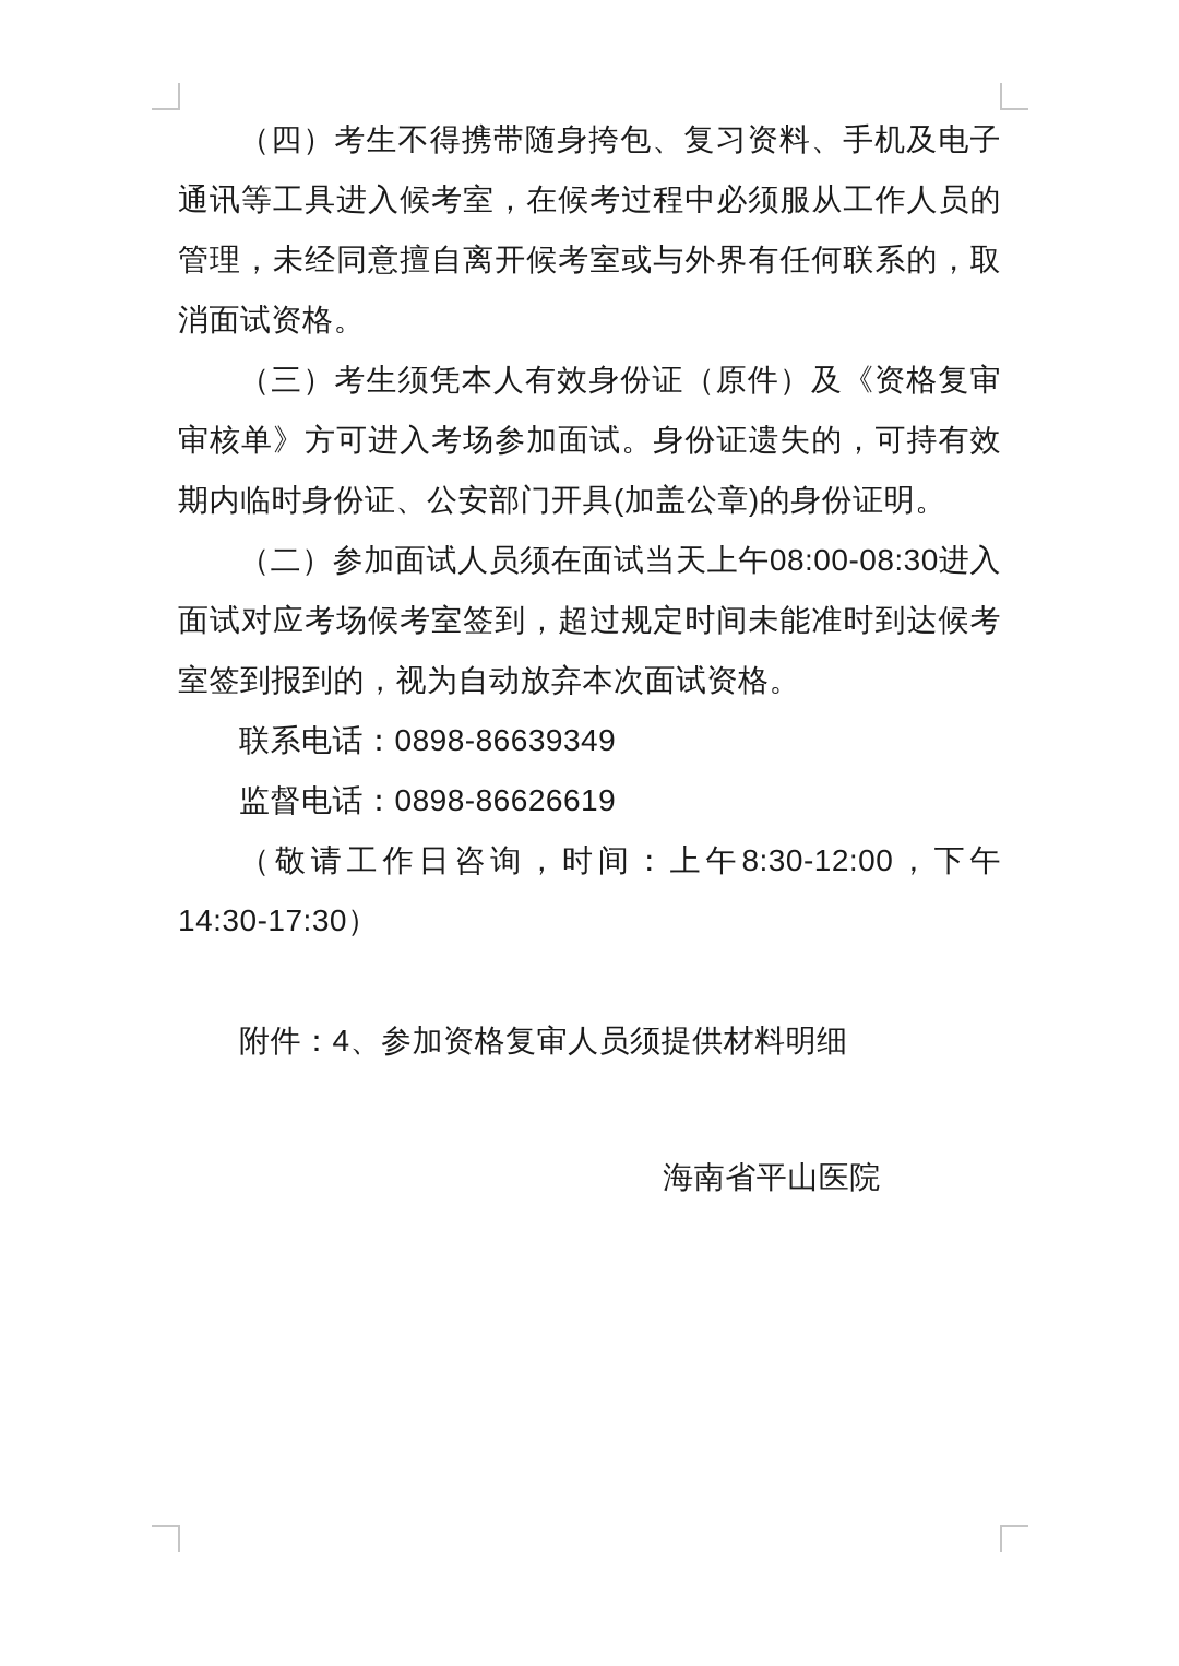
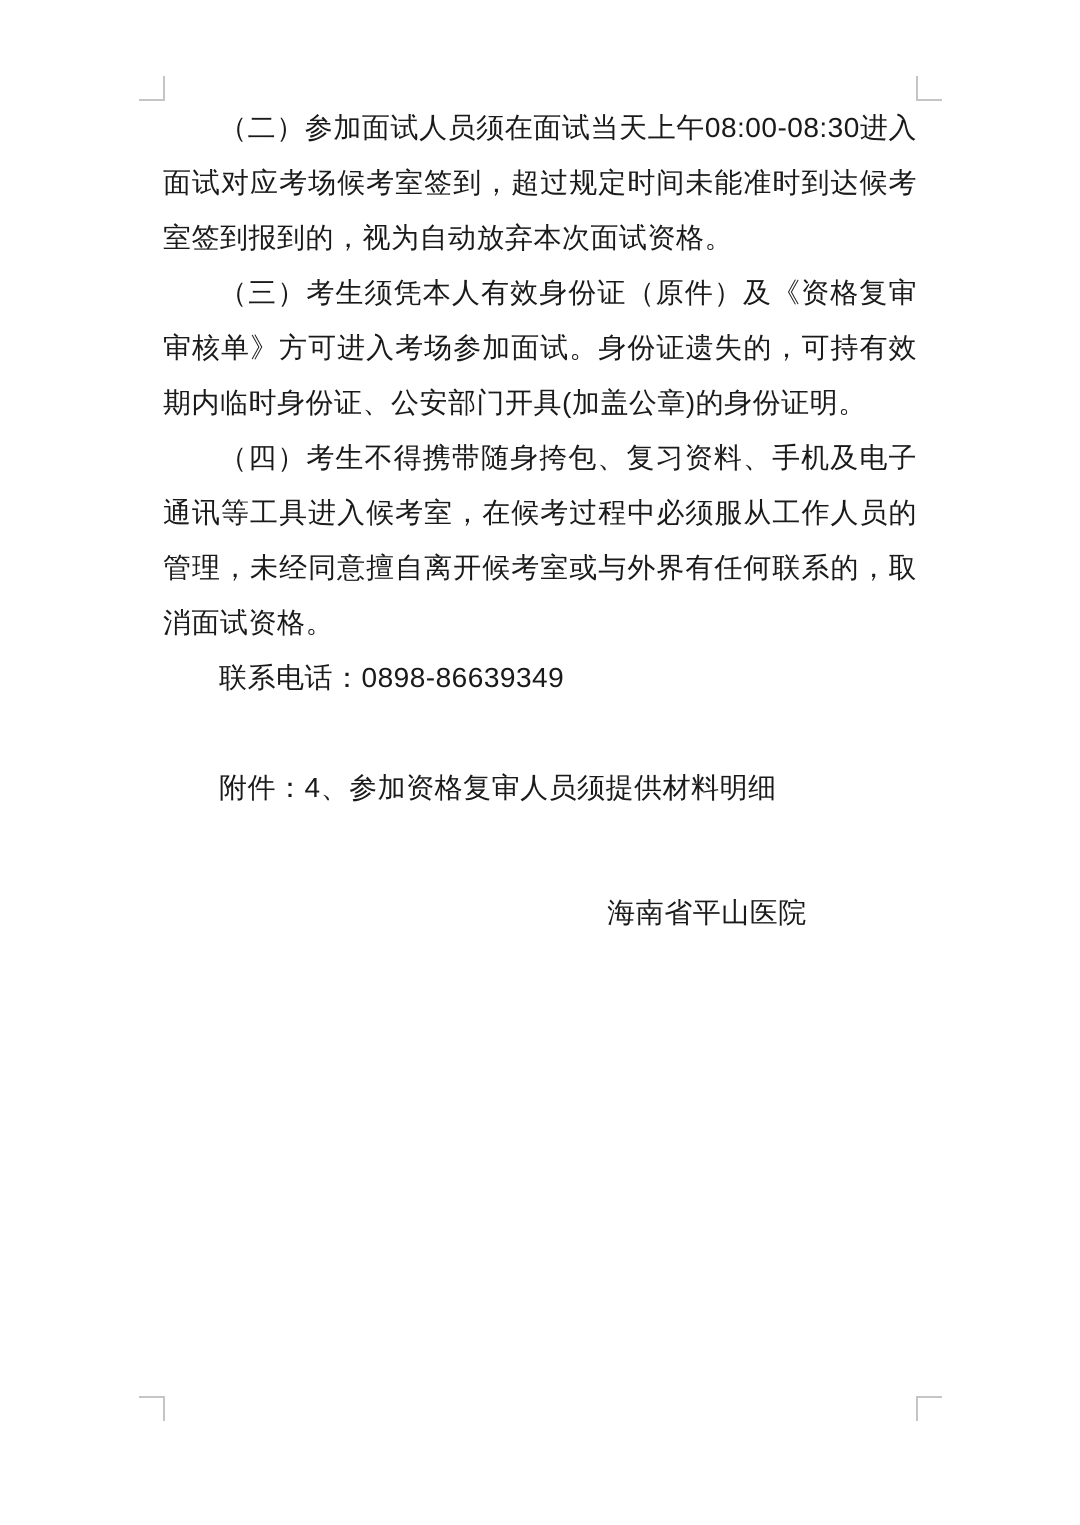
- （四）考生不得携带随身挎包、复习资料、手机及电子通讯等工具进入候考室，在候考过程中必须服从工作人员的管理，未经同意擅自离开候考室或与外界有任何联系的，取消面试资格。
+ （二）参加面试人员须在面试当天上午08:00-08:30进入面试对应考场候考室签到，超过规定时间未能准时到达候考室签到报到的，视为自动放弃本次面试资格。
  （三）考生须凭本人有效身份证（原件）及《资格复审审核单》方可进入考场参加面试。身份证遗失的，可持有效期内临时身份证、公安部门开具(加盖公章)的身份证明。
- （二）参加面试人员须在面试当天上午08:00-08:30进入面试对应考场候考室签到，超过规定时间未能准时到达候考室签到报到的，视为自动放弃本次面试资格。
+ （四）考生不得携带随身挎包、复习资料、手机及电子通讯等工具进入候考室，在候考过程中必须服从工作人员的管理，未经同意擅自离开候考室或与外界有任何联系的，取消面试资格。
  联系电话：0898-86639349
- 监督电话：0898-86626619
- （敬请工作日咨询，时间：上午8:30-12:00，下午14:30-17:30）
  附件：4、参加资格复审人员须提供材料明细
  海南省平山医院
